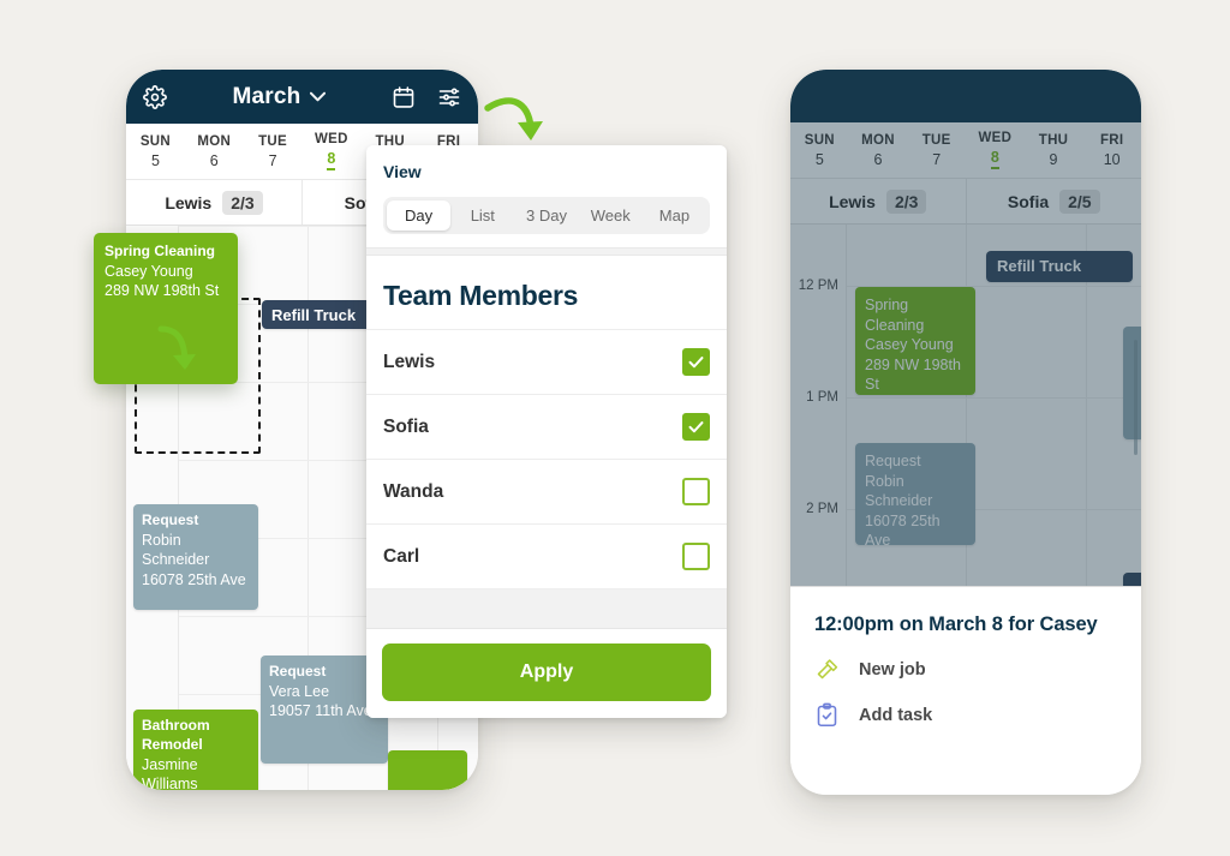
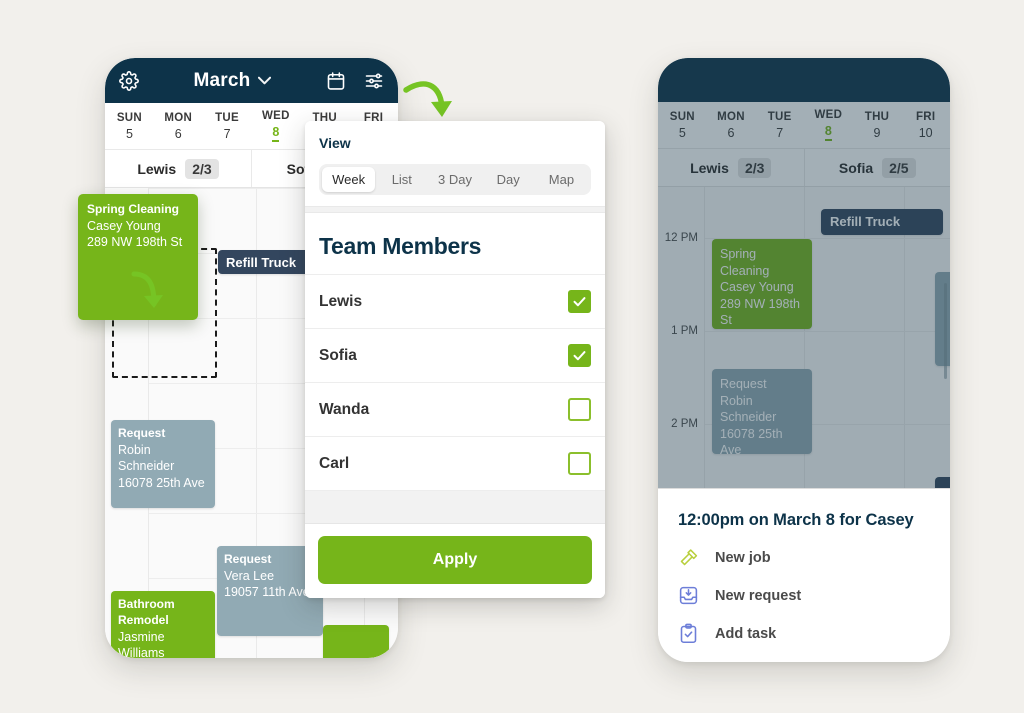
  March
  SUN
  5
  MON
  6
  TUE
  7
  WED
  8
  THU
  FRI
  Lewis
  2/3
  Refill Truck
  Request
  Robin Schneider
  16078 25th Ave
  Request
  Vera Lee
  19057 11th Av
  Bathroom Remodel
  Jasmine Williams
  Spring Cleaning
  Casey Young
  289 NW 198th St
  View
- Day
+ Week
  List
  3 Day
- Week
+ Day
  Map
  Team Members
  Lewis
  Sofia
  Wanda
  Carl
  Apply
  SUN
  5
  MON
  6
  TUE
  7
  WED
  8
  THU
  9
  FRI
  10
  Lewis
  2/3
  Sofia
  2/5
  12 PM
  1 PM
  2 PM
  Refill Truck
  Spring Cleaning
  Casey Young
  289 NW 198th St
  Request
  Robin Schneider
  16078 25th Ave
  12:00pm on March 8 for Casey
  New job
+ New request
  Add task
